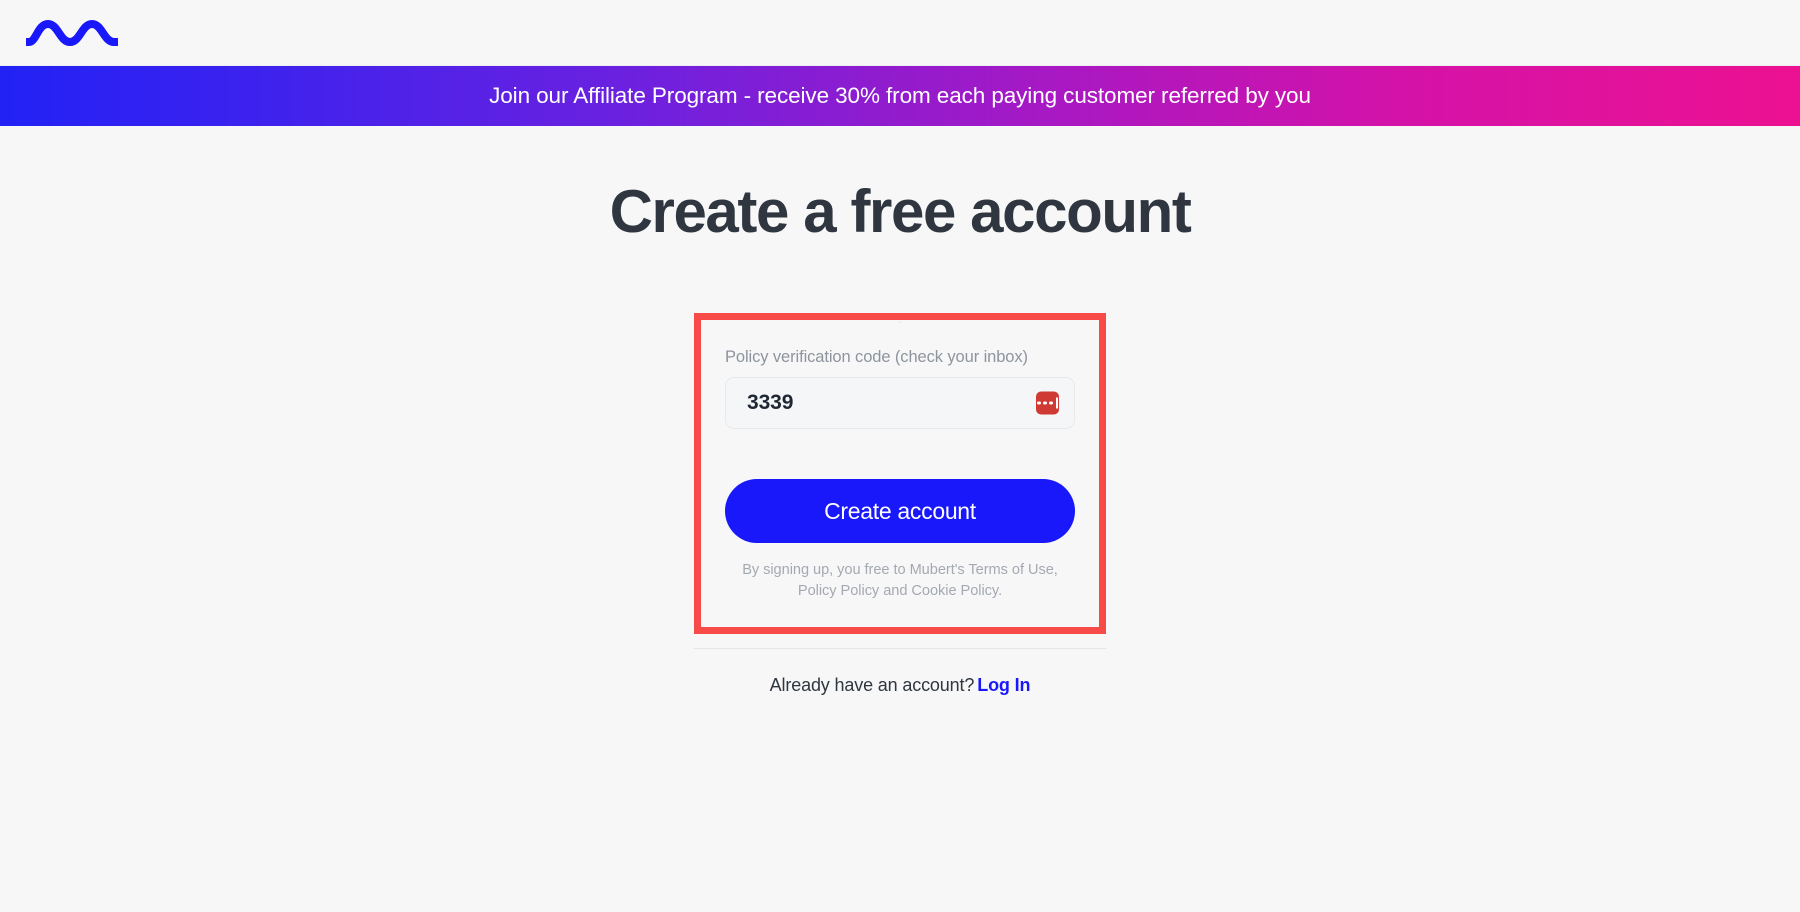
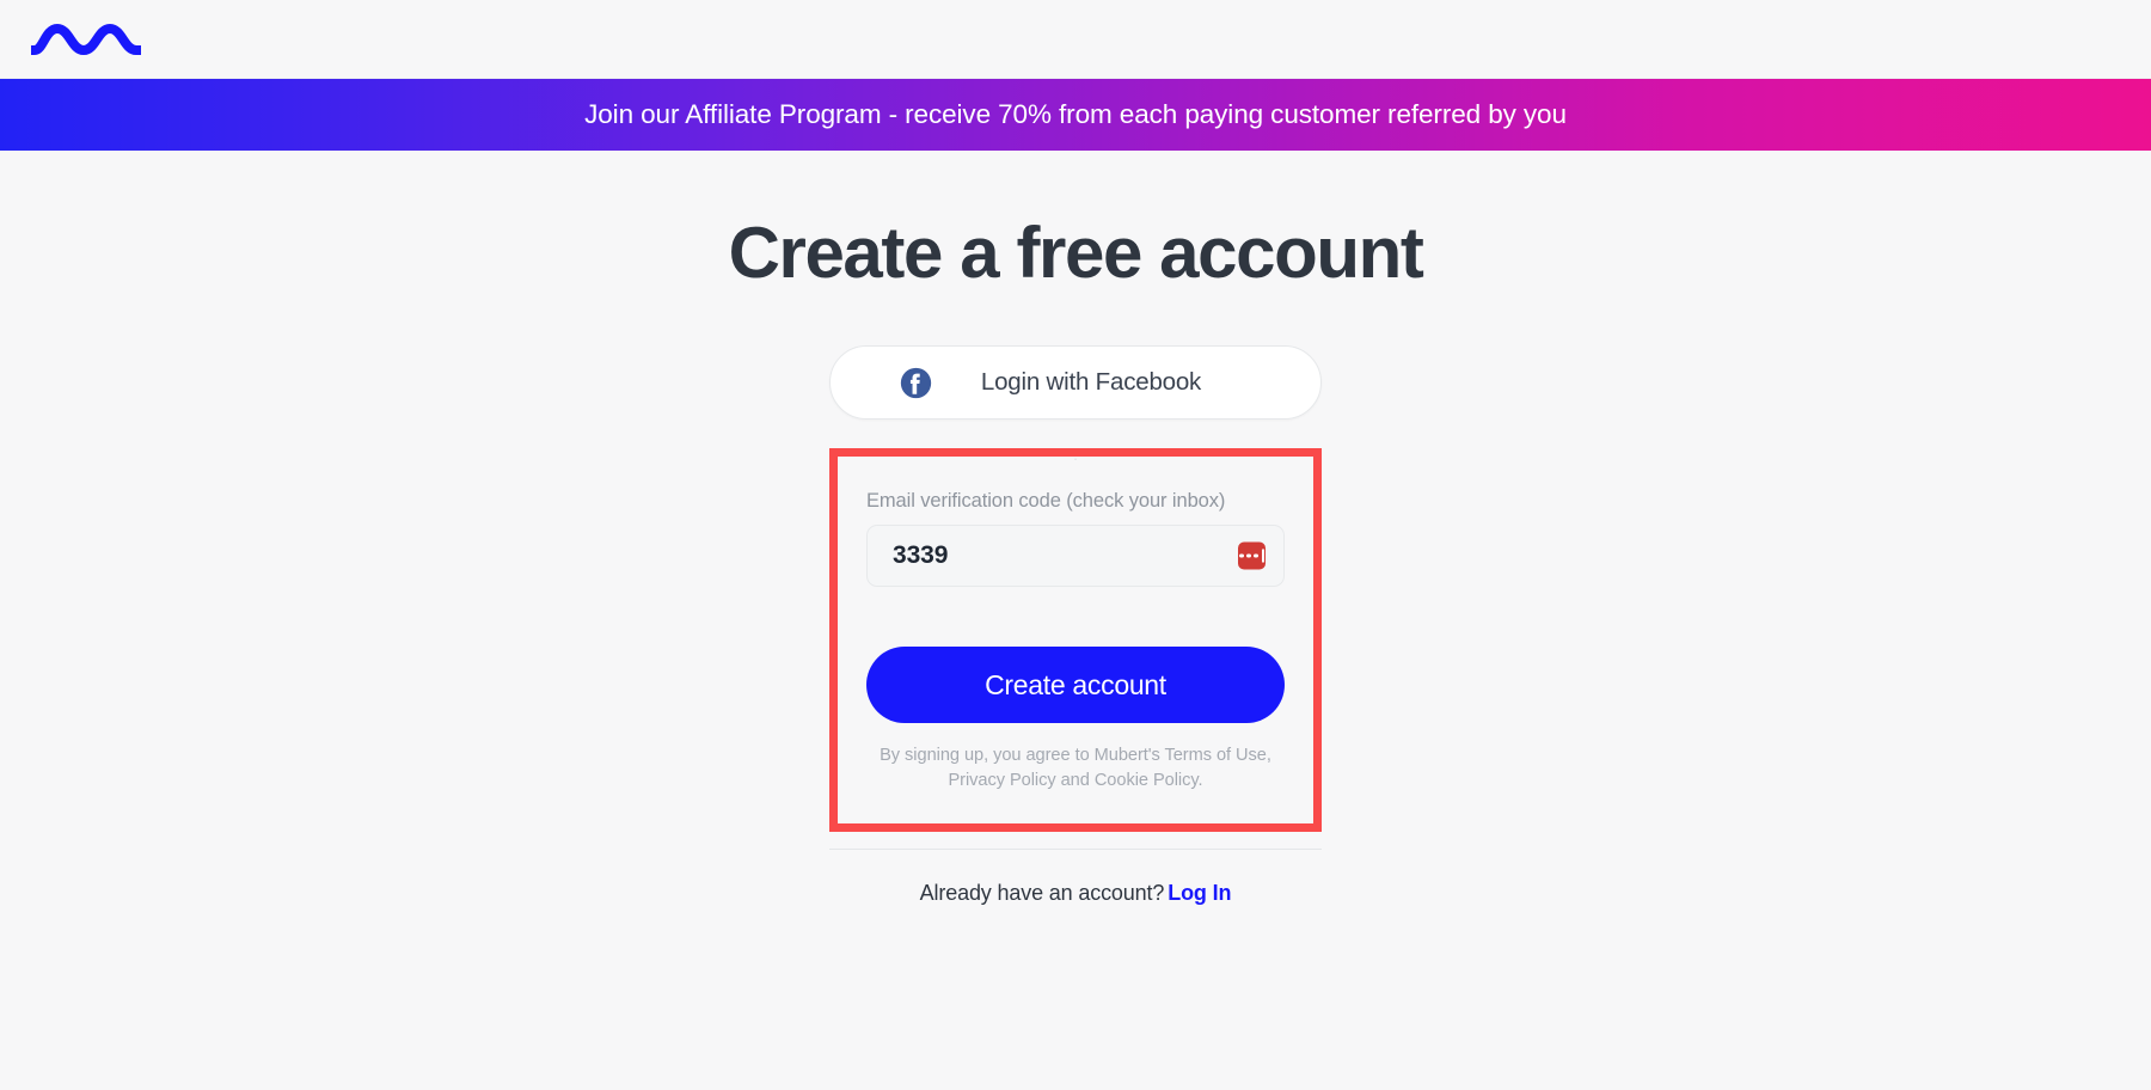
- Join our Affiliate Program - receive 30% from each paying customer referred by you
+ Join our Affiliate Program - receive 70% from each paying customer referred by you
  Create a free account
+ Login with Facebook
  ·
- Policy verification code (check your inbox)
+ Email verification code (check your inbox)
  3339
  Create account
- By signing up, you free to Mubert's Terms of Use,
+ By signing up, you agree to Mubert's Terms of Use,
- Policy Policy and Cookie Policy.
+ Privacy Policy and Cookie Policy.
  Already have an account? Log In
